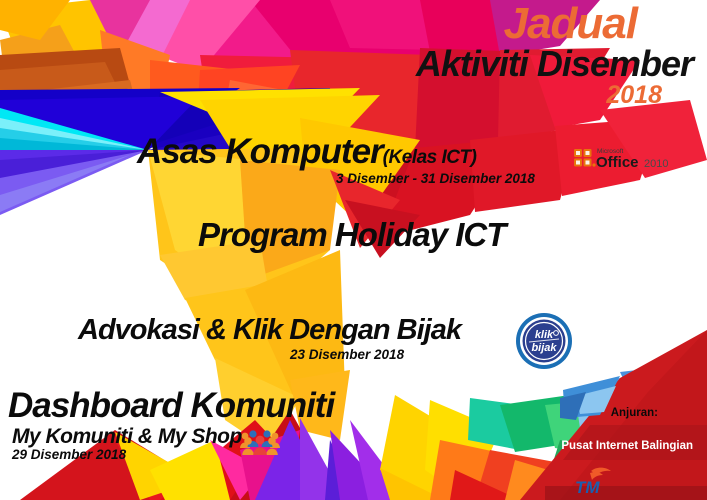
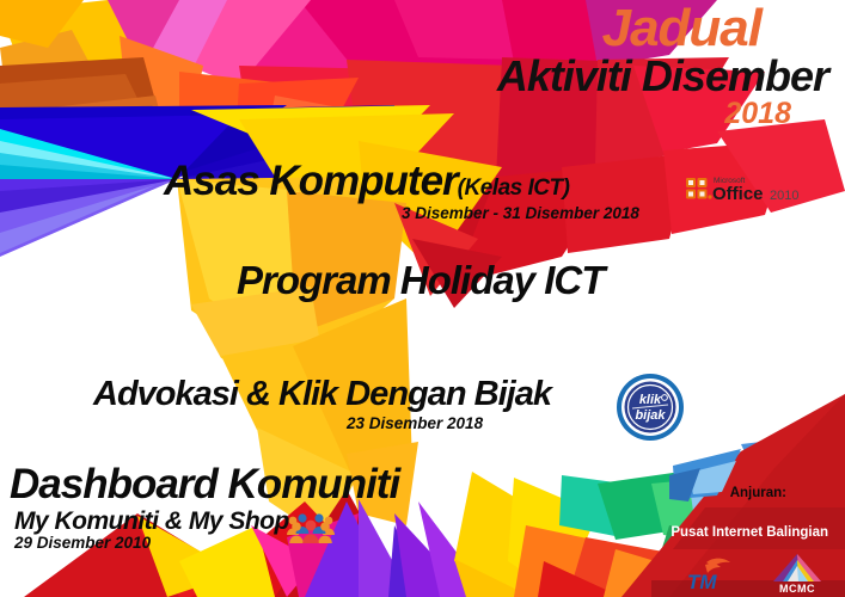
  Jadual
  Aktiviti Disember
  2018
  Asas Komputer(Kelas ICT)
  3 Disember - 31 Disember 2018
  Office
  2010
  Program Holiday ICT
  Advokasi & Klik Dengan Bijak
  23 Disember 2018
  klik
  bijak
  Dashboard Komuniti
  My Komuniti & My Shop
- 29 Disember 2018
+ 29 Disember 2010
  Anjuran:
  Pusat Internet Balingian
  TM
+ MCMC
